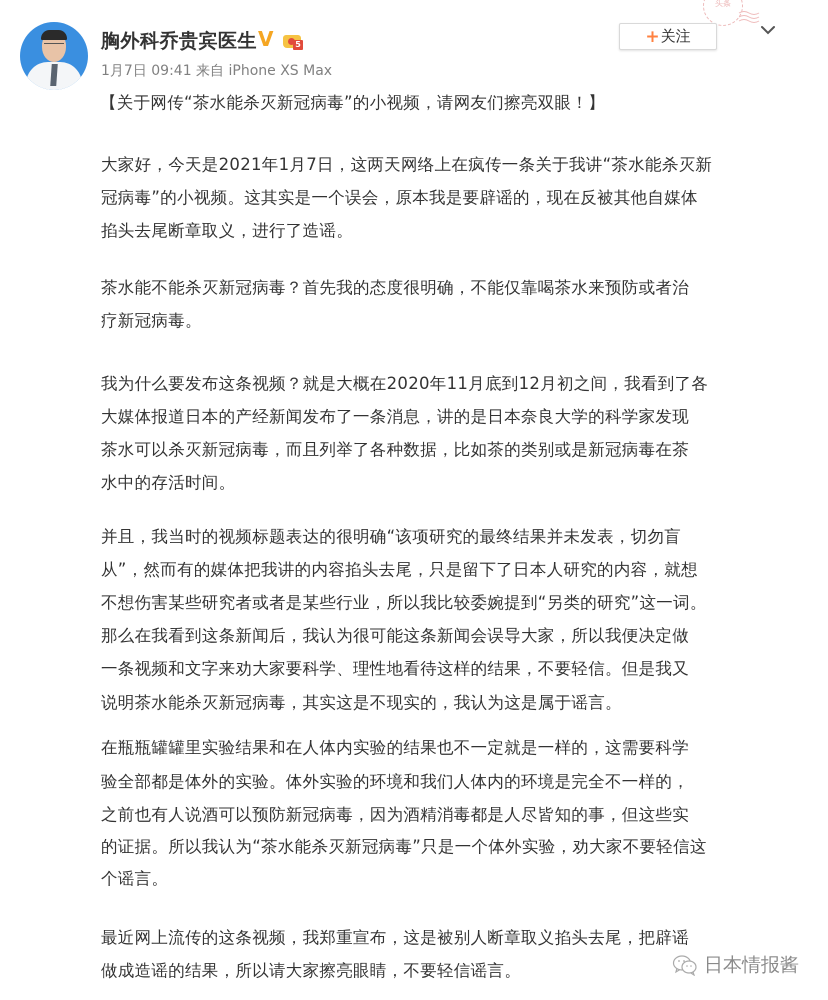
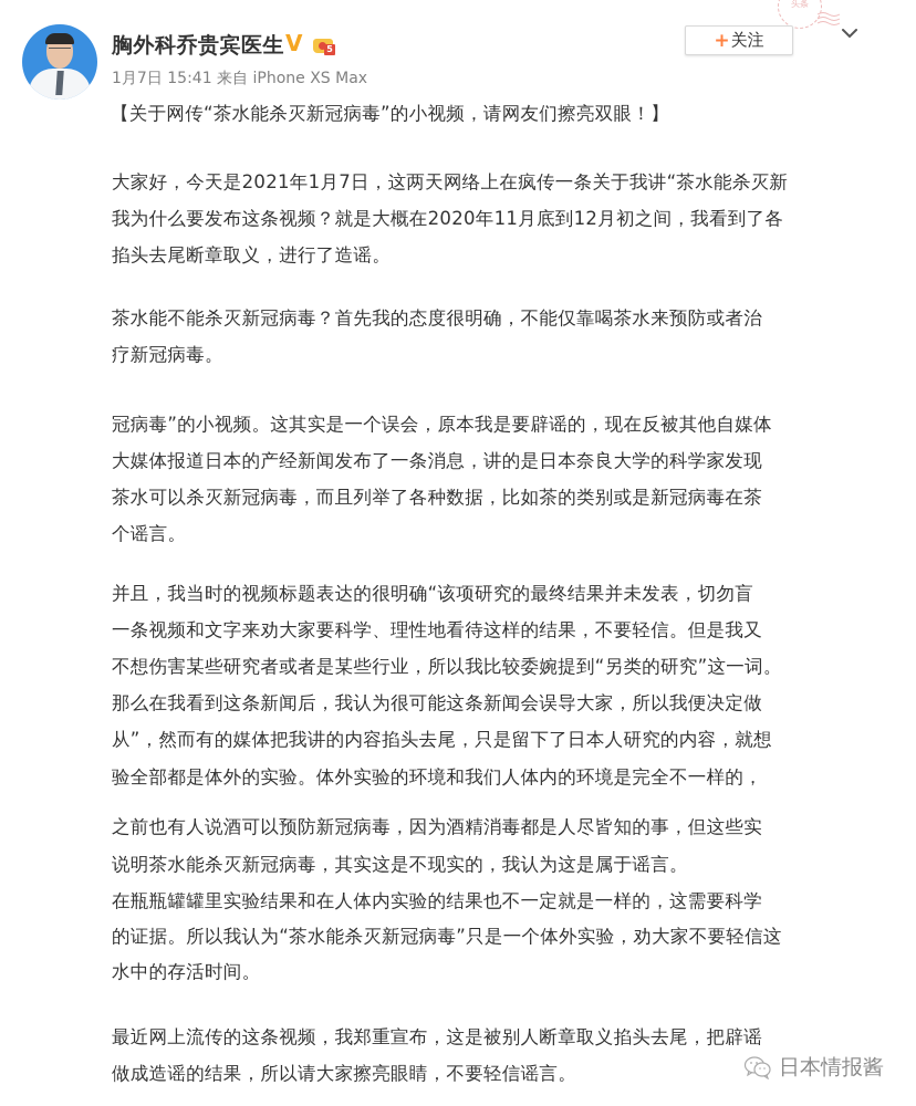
  胸外科乔贵宾医生
  V
  5
- 1月7日 09:41 来自 iPhone XS Max
+ 1月7日 15:41 来自 iPhone XS Max
  头条
  +
  关注
  【关于网传“茶水能杀灭新冠病毒”的小视频，请网友们擦亮双眼！】
  大家好，今天是2021年1月7日，这两天网络上在疯传一条关于我讲“茶水能杀灭新
- 冠病毒”的小视频。这其实是一个误会，原本我是要辟谣的，现在反被其他自媒体
+ 我为什么要发布这条视频？就是大概在2020年11月底到12月初之间，我看到了各
  掐头去尾断章取义，进行了造谣。
  茶水能不能杀灭新冠病毒？首先我的态度很明确，不能仅靠喝茶水来预防或者治
  疗新冠病毒。
- 我为什么要发布这条视频？就是大概在2020年11月底到12月初之间，我看到了各
+ 冠病毒”的小视频。这其实是一个误会，原本我是要辟谣的，现在反被其他自媒体
  大媒体报道日本的产经新闻发布了一条消息，讲的是日本奈良大学的科学家发现
  茶水可以杀灭新冠病毒，而且列举了各种数据，比如茶的类别或是新冠病毒在茶
- 水中的存活时间。
+ 个谣言。
  并且，我当时的视频标题表达的很明确“该项研究的最终结果并未发表，切勿盲
- 从”，然而有的媒体把我讲的内容掐头去尾，只是留下了日本人研究的内容，就想
+ 一条视频和文字来劝大家要科学、理性地看待这样的结果，不要轻信。但是我又
  不想伤害某些研究者或者是某些行业，所以我比较委婉提到“另类的研究”这一词。
  那么在我看到这条新闻后，我认为很可能这条新闻会误导大家，所以我便决定做
- 一条视频和文字来劝大家要科学、理性地看待这样的结果，不要轻信。但是我又
+ 从”，然而有的媒体把我讲的内容掐头去尾，只是留下了日本人研究的内容，就想
- 说明茶水能杀灭新冠病毒，其实这是不现实的，我认为这是属于谣言。
+ 验全部都是体外的实验。体外实验的环境和我们人体内的环境是完全不一样的，
- 在瓶瓶罐罐里实验结果和在人体内实验的结果也不一定就是一样的，这需要科学
+ 之前也有人说酒可以预防新冠病毒，因为酒精消毒都是人尽皆知的事，但这些实
- 验全部都是体外的实验。体外实验的环境和我们人体内的环境是完全不一样的，
+ 说明茶水能杀灭新冠病毒，其实这是不现实的，我认为这是属于谣言。
- 之前也有人说酒可以预防新冠病毒，因为酒精消毒都是人尽皆知的事，但这些实
+ 在瓶瓶罐罐里实验结果和在人体内实验的结果也不一定就是一样的，这需要科学
  的证据。所以我认为“茶水能杀灭新冠病毒”只是一个体外实验，劝大家不要轻信这
- 个谣言。
+ 水中的存活时间。
  最近网上流传的这条视频，我郑重宣布，这是被别人断章取义掐头去尾，把辟谣
  做成造谣的结果，所以请大家擦亮眼睛，不要轻信谣言。
  日本情报酱
